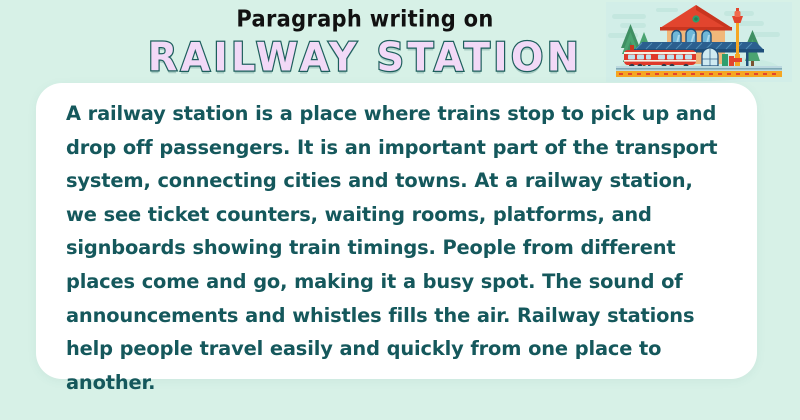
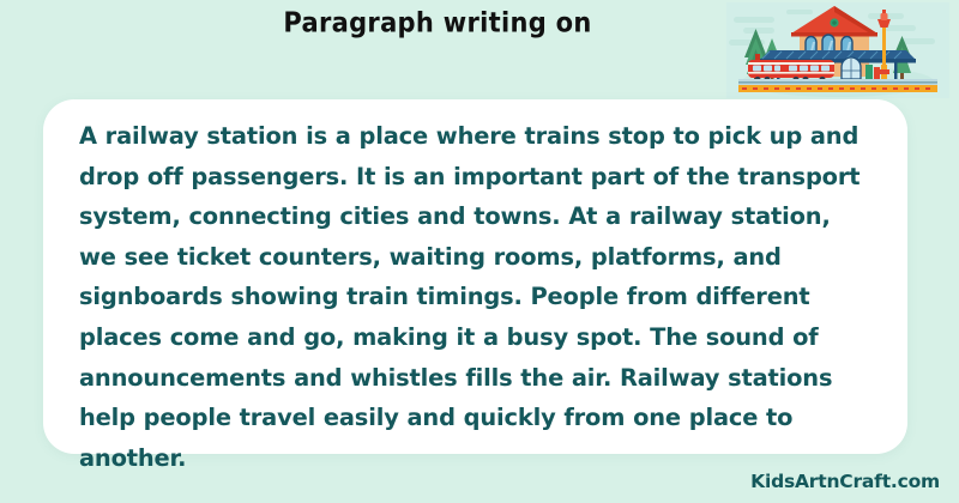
  Paragraph writing on
- RAILWAY STATION
  A railway station is a place where trains stop to pick up and drop off passengers. It is an important part of the transport system, connecting cities and towns. At a railway station, we see ticket counters, waiting rooms, platforms, and signboards showing train timings. People from different places come and go, making it a busy spot. The sound of announcements and whistles fills the air. Railway stations help people travel easily and quickly from one place to another.
+ KidsArtnCraft.com
